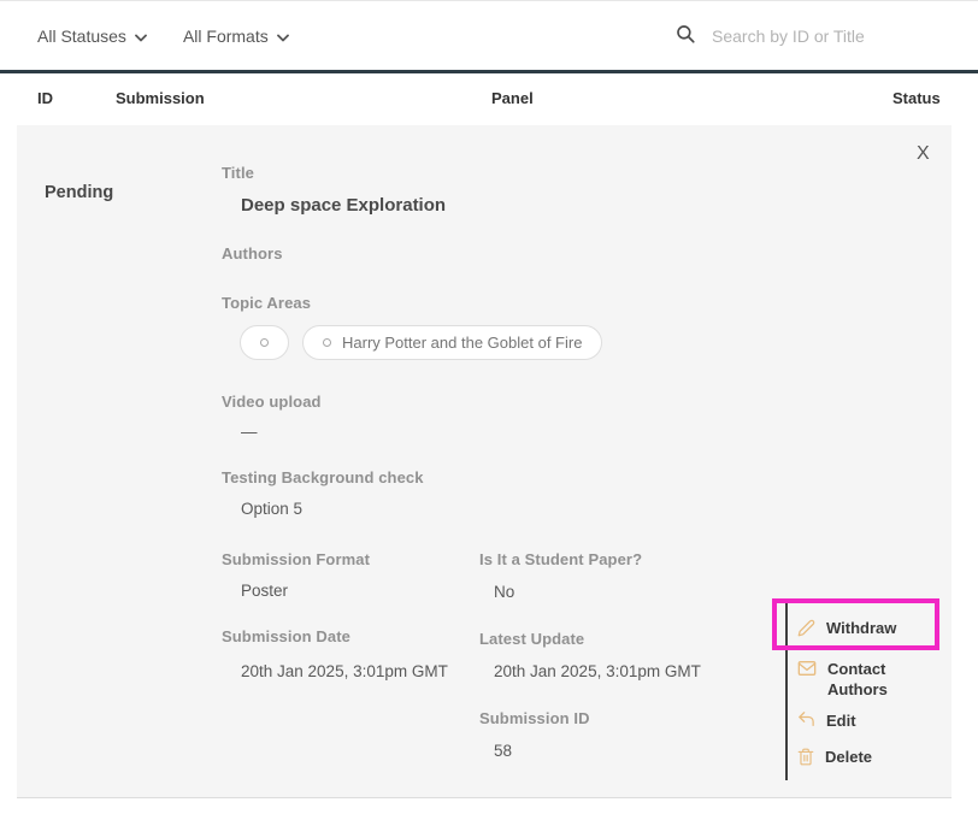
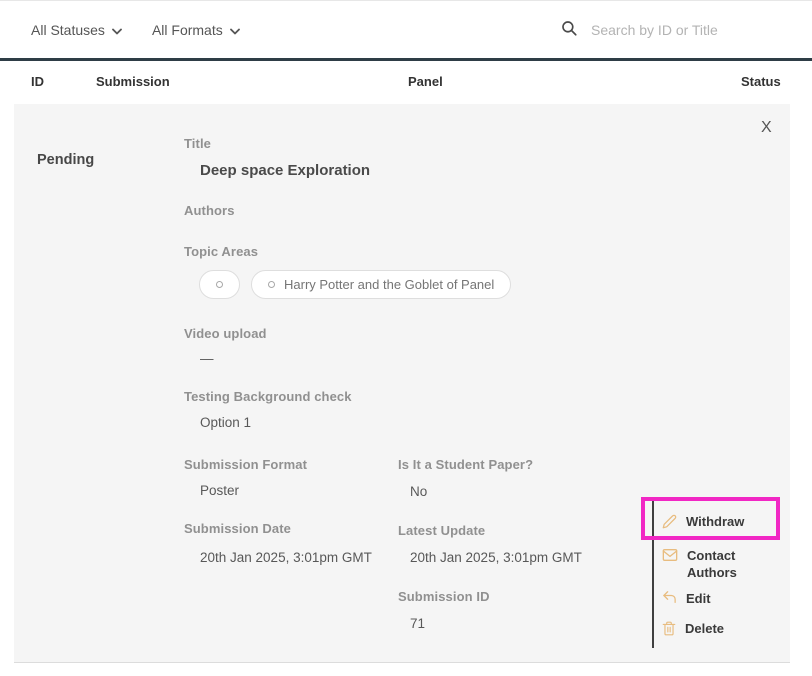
  All Statuses
  All Formats
  Search by ID or Title
  ID
  Submission
  Panel
  Status
  Pending
  X
  Title
  Deep space Exploration
  Authors
  Topic Areas
- Harry Potter and the Goblet of Fire
+ Harry Potter and the Goblet of Panel
  Video upload
  —
  Testing Background check
- Option 5
+ Option 1
  Submission Format
  Poster
  Is It a Student Paper?
  No
  Submission Date
  20th Jan 2025, 3:01pm GMT
  Latest Update
  20th Jan 2025, 3:01pm GMT
  Submission ID
- 58
+ 71
  Withdraw
  Contact Authors
  Edit
  Delete
